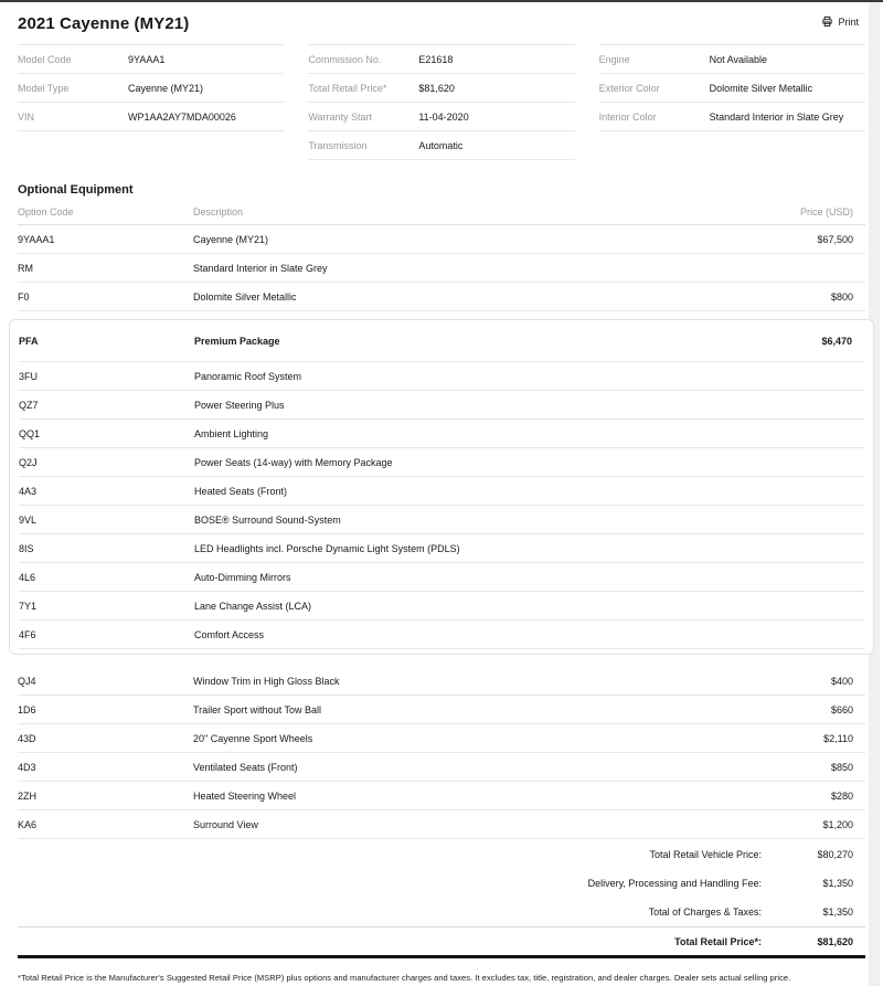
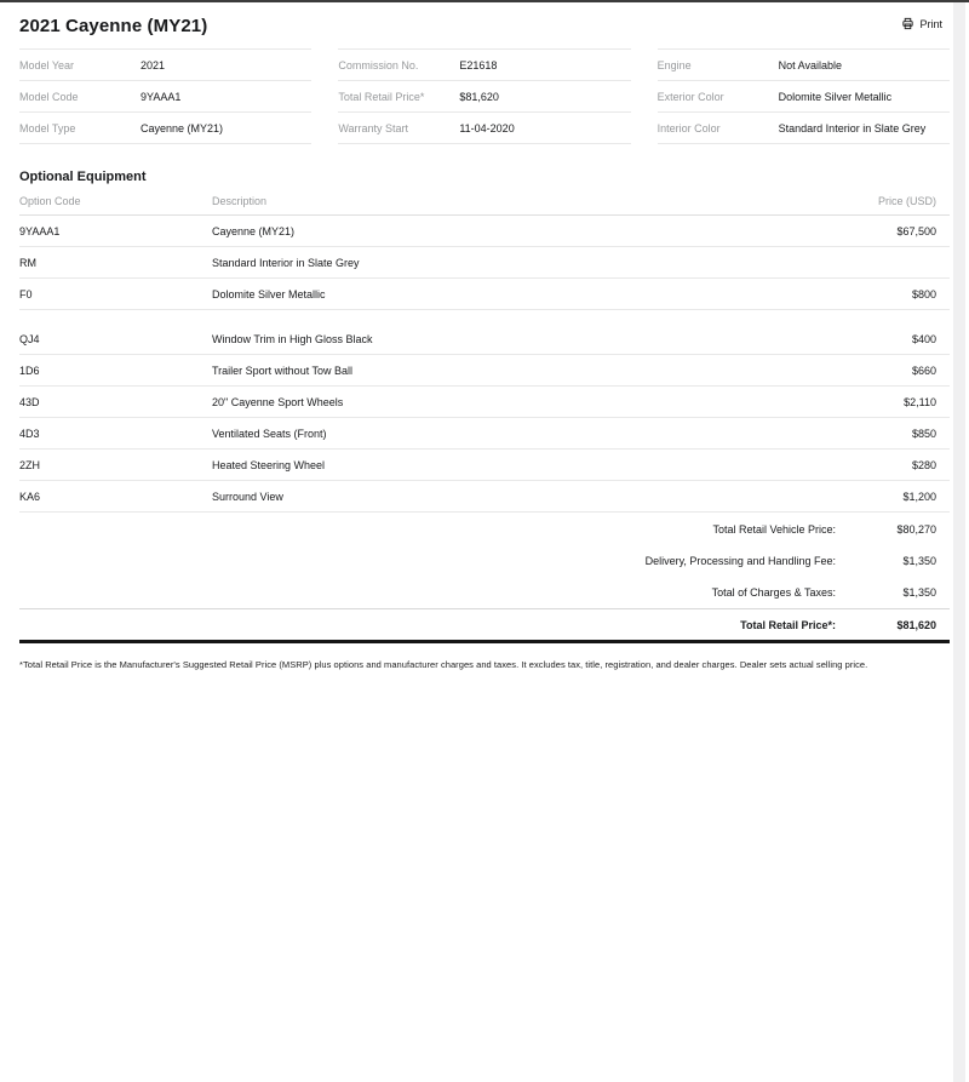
  2021 Cayenne (MY21)
  Print
+ Model Year
+ 2021
  Model Code
  9YAAA1
  Model Type
  Cayenne (MY21)
- VIN
- WP1AA2AY7MDA00026
  Commission No.
  E21618
  Total Retail Price*
  $81,620
  Warranty Start
  11-04-2020
- Transmission
- Automatic
  Engine
  Not Available
  Exterior Color
  Dolomite Silver Metallic
  Interior Color
  Standard Interior in Slate Grey
  Optional Equipment
  Option Code
  Description
  Price (USD)
  9YAAA1
  Cayenne (MY21)
  $67,500
  RM
  Standard Interior in Slate Grey
  F0
  Dolomite Silver Metallic
  $800
- PFA
- Premium Package
- $6,470
- 3FU
- Panoramic Roof System
- QZ7
- Power Steering Plus
- QQ1
- Ambient Lighting
- Q2J
- Power Seats (14-way) with Memory Package
- 4A3
- Heated Seats (Front)
- 9VL
- BOSE® Surround Sound-System
- 8IS
- LED Headlights incl. Porsche Dynamic Light System (PDLS)
- 4L6
- Auto-Dimming Mirrors
- 7Y1
- Lane Change Assist (LCA)
- 4F6
- Comfort Access
  QJ4
  Window Trim in High Gloss Black
  $400
  1D6
  Trailer Sport without Tow Ball
  $660
  43D
  20" Cayenne Sport Wheels
  $2,110
  4D3
  Ventilated Seats (Front)
  $850
  2ZH
  Heated Steering Wheel
  $280
  KA6
  Surround View
  $1,200
  Total Retail Vehicle Price:
  $80,270
  Delivery, Processing and Handling Fee:
  $1,350
  Total of Charges & Taxes:
  $1,350
  Total Retail Price*:
  $81,620
  *Total Retail Price is the Manufacturer's Suggested Retail Price (MSRP) plus options and manufacturer charges and taxes. It excludes tax, title, registration, and dealer charges. Dealer sets actual selling price.
